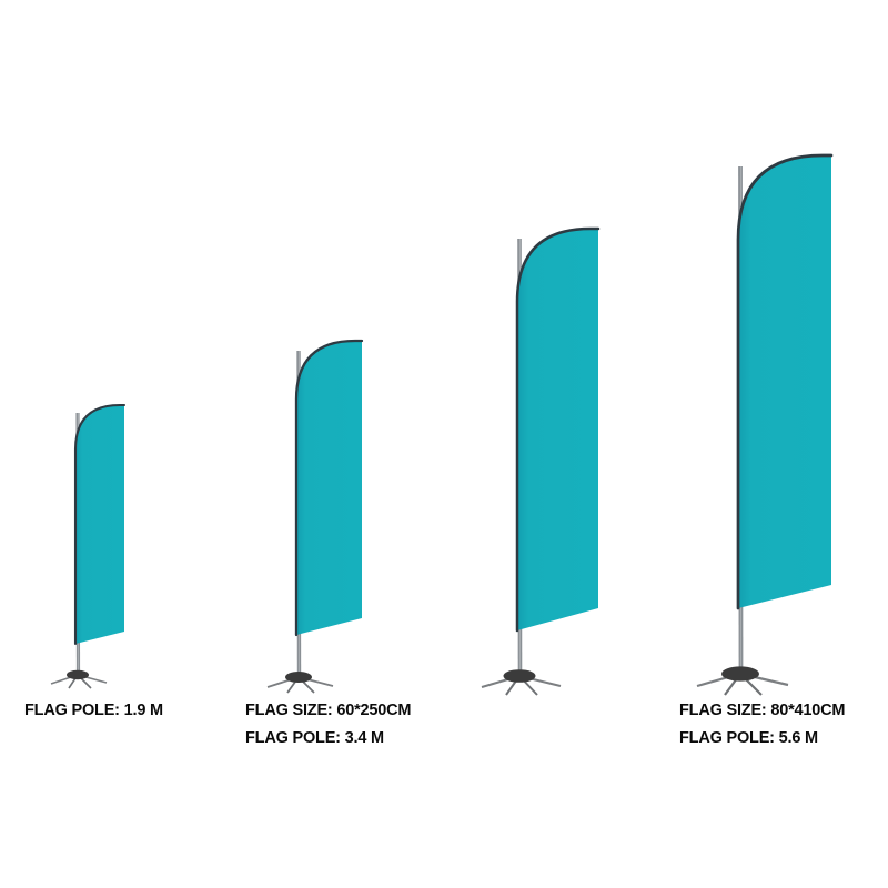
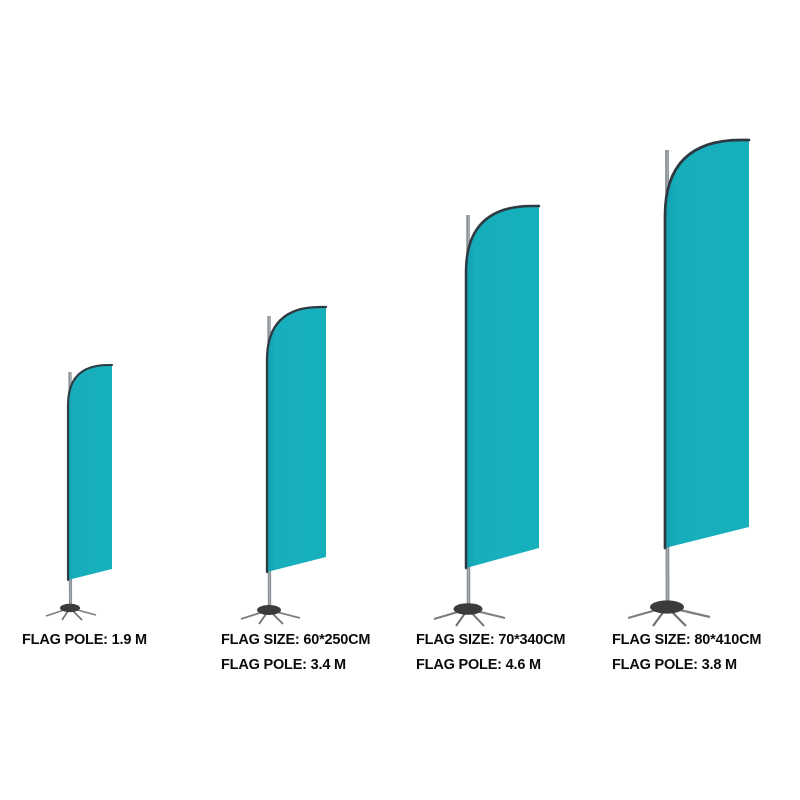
  FLAG POLE: 1.9 M
  FLAG SIZE: 60*250CM
  FLAG POLE: 3.4 M
+ FLAG SIZE: 70*340CM
+ FLAG POLE: 4.6 M
  FLAG SIZE: 80*410CM
- FLAG POLE: 5.6 M
+ FLAG POLE: 3.8 M
